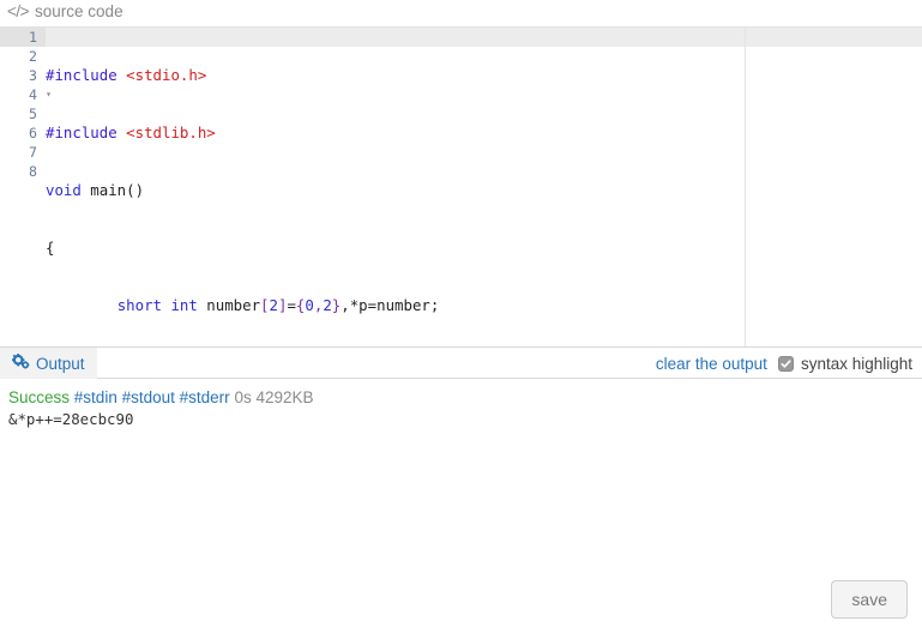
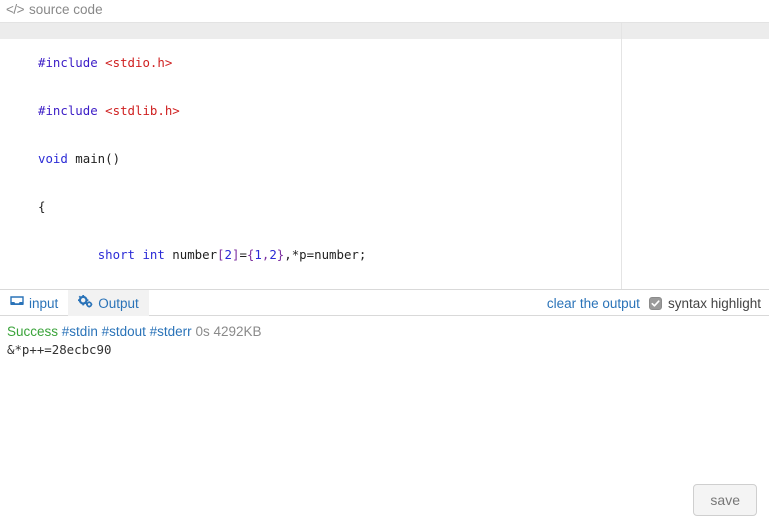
  </>
  source code
- 1
- 2
- 3
- 4
- ▾
- 5
- 6
- 7
- 8
  #include <stdio.h>
  #include <stdlib.h>
  void main()
  {
- short int number[2]={0,2},*p=number;
+ short int number[2]={1,2},*p=number;
+ input
  Output
  clear the output
  syntax highlight
  Success #stdin #stdout #stderr 0s 4292KB
  &*p++=28ecbc90
  save
